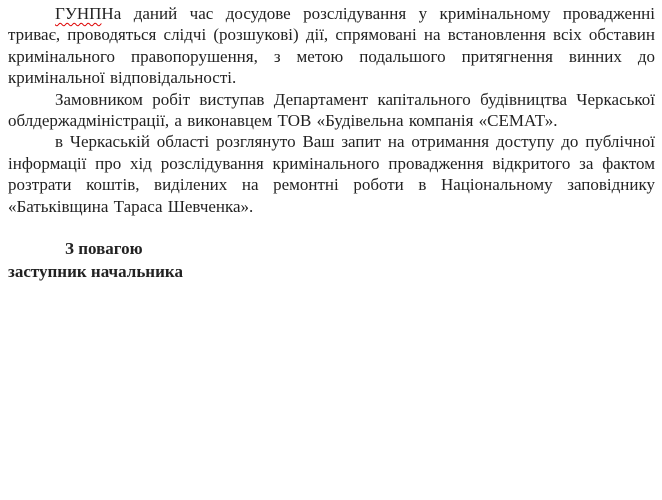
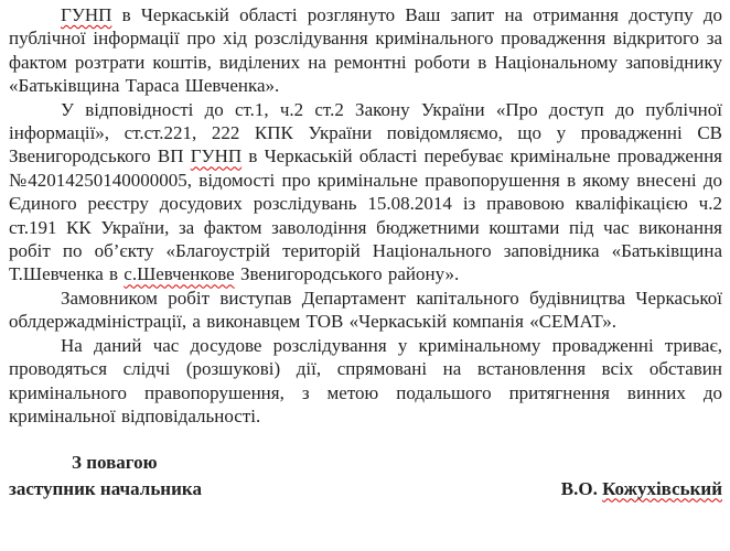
- ГУНПНа даний час досудове розслідування у кримінальному провадженні триває, проводяться слідчі (розшукові) дії, спрямовані на встановлення всіх обставин кримінального правопорушення, з метою подальшого притягнення винних до кримінальної відповідальності.
+ ГУНП в Черкаській області розглянуто Ваш запит на отримання доступу до публічної інформації про хід розслідування кримінального провадження відкритого за фактом розтрати коштів, виділених на ремонтні роботи в Національному заповіднику «Батьківщина Тараса Шевченка».
+ У відповідності до ст.1, ч.2 ст.2 Закону України «Про доступ до публічної інформації», ст.ст.221, 222 КПК України повідомляємо, що у провадженні СВ Звенигородського ВП ГУНП в Черкаській області перебуває кримінальне провадження №42014250140000005, відомості про кримінальне правопорушення в якому внесені до Єдиного реєстру досудових розслідувань 15.08.2014 із правовою кваліфікацією ч.2 ст.191 КК України, за фактом заволодіння бюджетними коштами під час виконання робіт по об’єкту «Благоустрій територій Національного заповідника «Батьківщина Т.Шевченка в с.Шевченкове Звенигородського району».
- Замовником робіт виступав Департамент капітального будівництва Черкаської облдержадміністрації, а виконавцем ТОВ «Будівельна компанія «СЕМАТ».
+ Замовником робіт виступав Департамент капітального будівництва Черкаської облдержадміністрації, а виконавцем ТОВ «Черкаській компанія «СЕМАТ».
- в Черкаській області розглянуто Ваш запит на отримання доступу до публічної інформації про хід розслідування кримінального провадження відкритого за фактом розтрати коштів, виділених на ремонтні роботи в Національному заповіднику «Батьківщина Тараса Шевченка».
+ На даний час досудове розслідування у кримінальному провадженні триває, проводяться слідчі (розшукові) дії, спрямовані на встановлення всіх обставин кримінального правопорушення, з метою подальшого притягнення винних до кримінальної відповідальності.
  З повагою
  заступник начальника
+ В.О. Кожухівський
